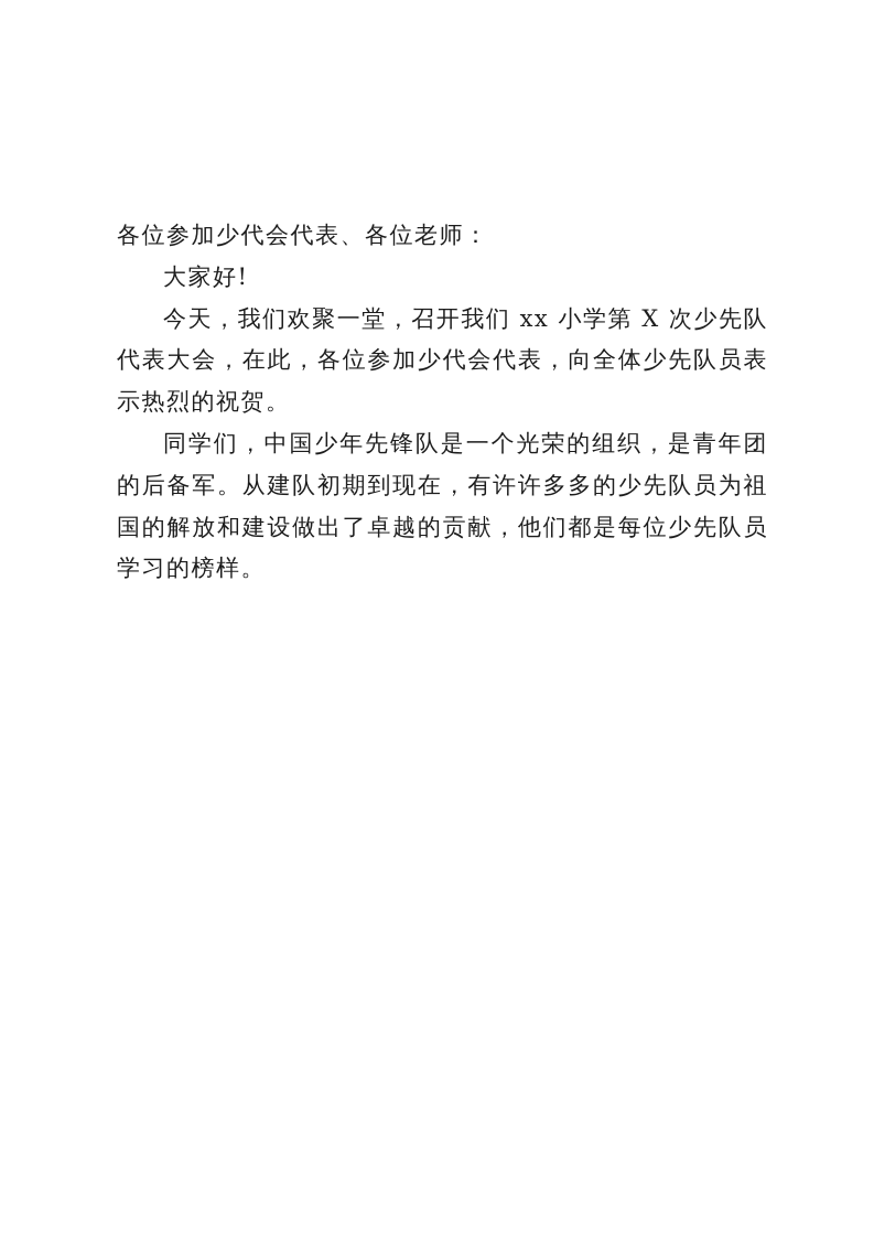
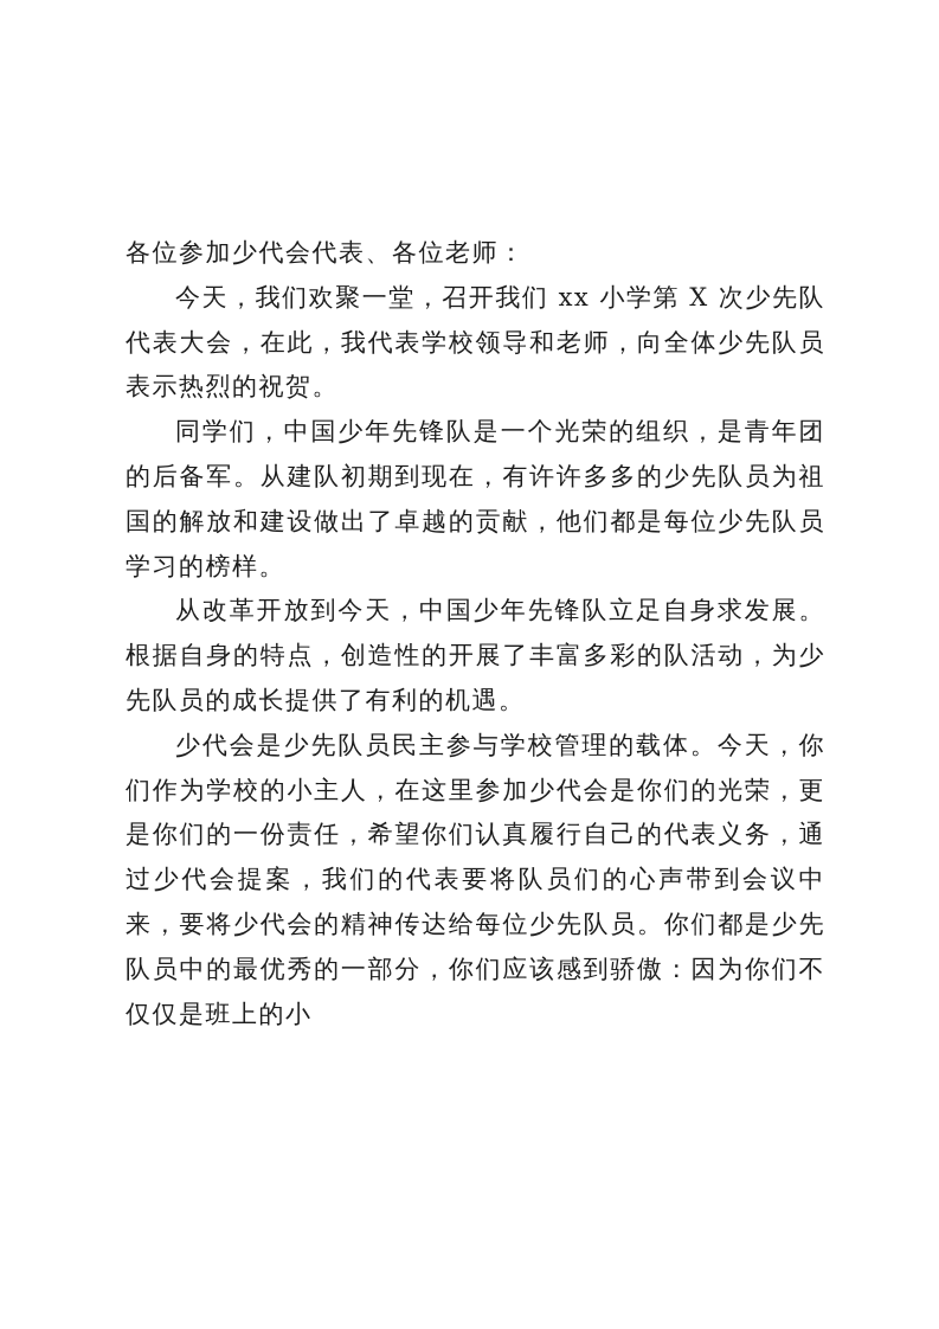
  各位参加少代会代表、各位老师：
- 大家好!
- 今天，我们欢聚一堂，召开我们 xx 小学第 X 次少先队代表大会，在此，各位参加少代会代表，向全体少先队员表示热烈的祝贺。
+ 今天，我们欢聚一堂，召开我们 xx 小学第 X 次少先队代表大会，在此，我代表学校领导和老师，向全体少先队员表示热烈的祝贺。
  同学们，中国少年先锋队是一个光荣的组织，是青年团的后备军。从建队初期到现在，有许许多多的少先队员为祖国的解放和建设做出了卓越的贡献，他们都是每位少先队员学习的榜样。
+ 从改革开放到今天，中国少年先锋队立足自身求发展。根据自身的特点，创造性的开展了丰富多彩的队活动，为少先队员的成长提供了有利的机遇。
+ 少代会是少先队员民主参与学校管理的载体。今天，你们作为学校的小主人，在这里参加少代会是你们的光荣，更是你们的一份责任，希望你们认真履行自己的代表义务，通过少代会提案，我们的代表要将队员们的心声带到会议中来，要将少代会的精神传达给每位少先队员。你们都是少先队员中的最优秀的一部分，你们应该感到骄傲：因为你们不仅仅是班上的小
